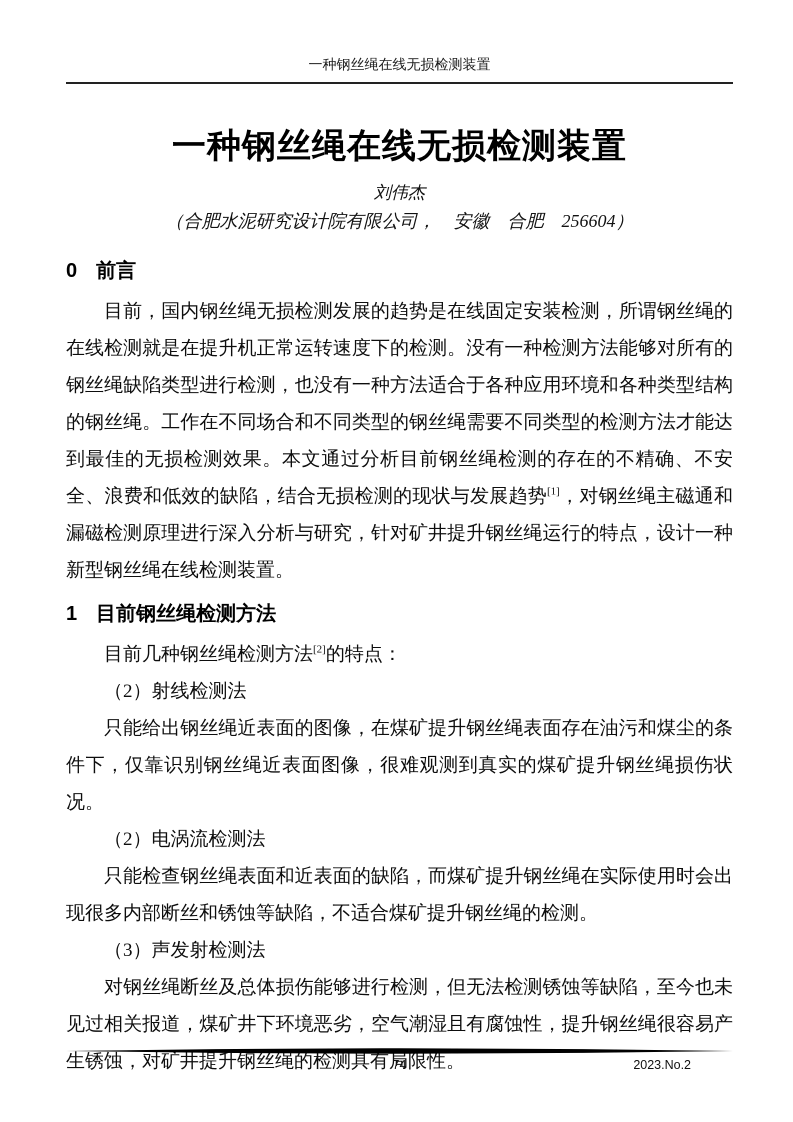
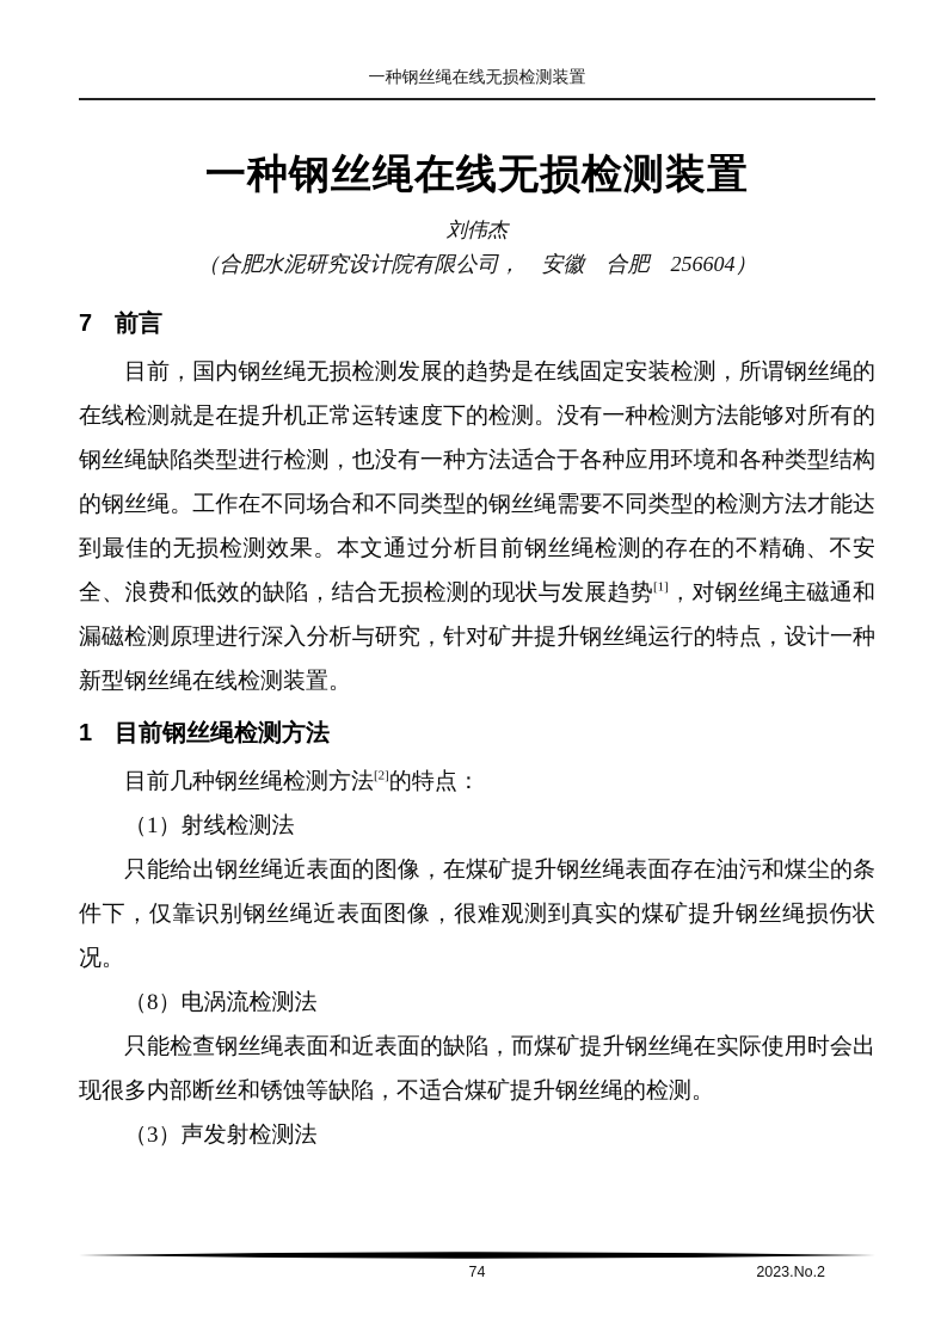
  一种钢丝绳在线无损检测装置
  一种钢丝绳在线无损检测装置
  刘伟杰
  （合肥水泥研究设计院有限公司， 安徽 合肥 256604）
- 0 前言
+ 7 前言
  目前，国内钢丝绳无损检测发展的趋势是在线固定安装检测，所谓钢丝绳的在线检测就是在提升机正常运转速度下的检测。没有一种检测方法能够对所有的钢丝绳缺陷类型进行检测，也没有一种方法适合于各种应用环境和各种类型结构的钢丝绳。工作在不同场合和不同类型的钢丝绳需要不同类型的检测方法才能达到最佳的无损检测效果。本文通过分析目前钢丝绳检测的存在的不精确、不安全、浪费和低效的缺陷，结合无损检测的现状与发展趋势[1]，对钢丝绳主磁通和漏磁检测原理进行深入分析与研究，针对矿井提升钢丝绳运行的特点，设计一种新型钢丝绳在线检测装置。
  1 目前钢丝绳检测方法
  目前几种钢丝绳检测方法[2]的特点：
- （2）射线检测法
+ （1）射线检测法
  只能给出钢丝绳近表面的图像，在煤矿提升钢丝绳表面存在油污和煤尘的条件下，仅靠识别钢丝绳近表面图像，很难观测到真实的煤矿提升钢丝绳损伤状况。
- （2）电涡流检测法
+ （8）电涡流检测法
  只能检查钢丝绳表面和近表面的缺陷，而煤矿提升钢丝绳在实际使用时会出现很多内部断丝和锈蚀等缺陷，不适合煤矿提升钢丝绳的检测。
  （3）声发射检测法
- 对钢丝绳断丝及总体损伤能够进行检测，但无法检测锈蚀等缺陷，至今也未见过相关报道，煤矿井下环境恶劣，空气潮湿且有腐蚀性，提升钢丝绳很容易产生锈蚀，对矿井提升钢丝绳的检测具有局限性。
  74
  2023.No.2
